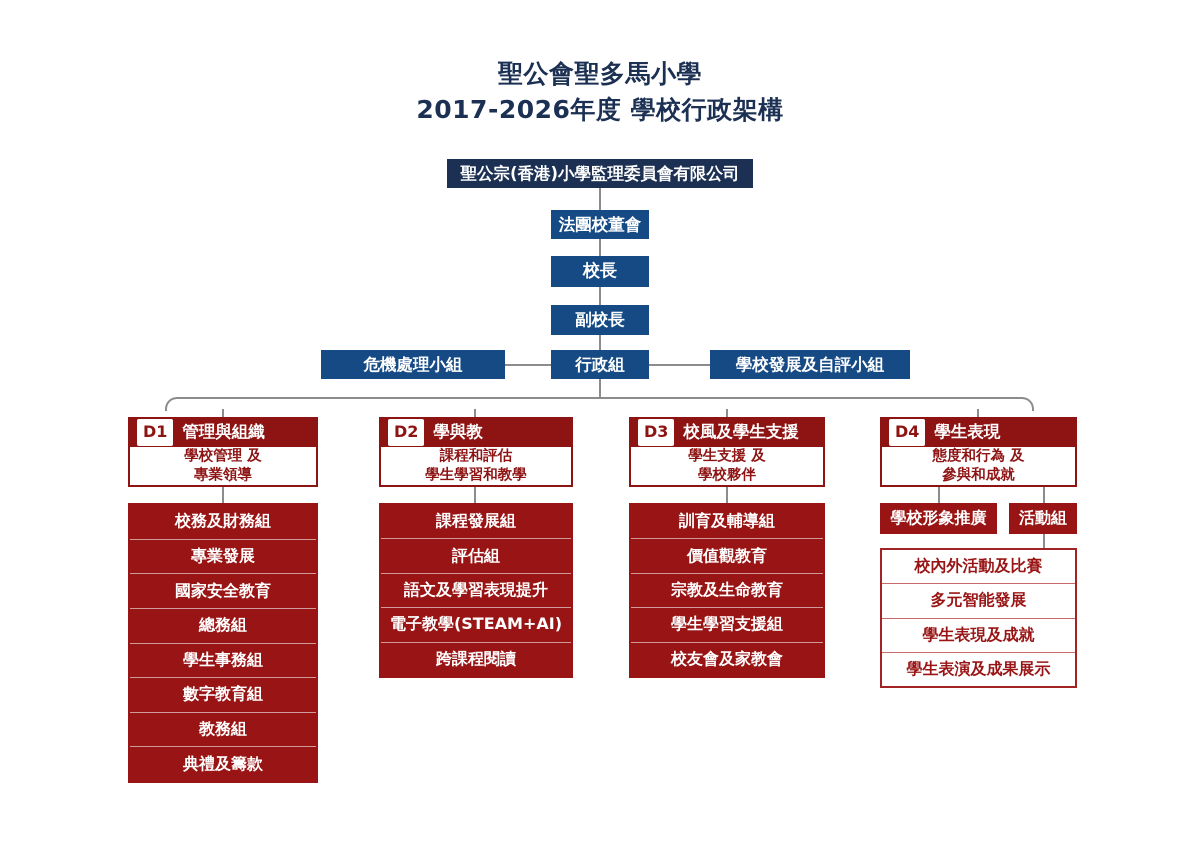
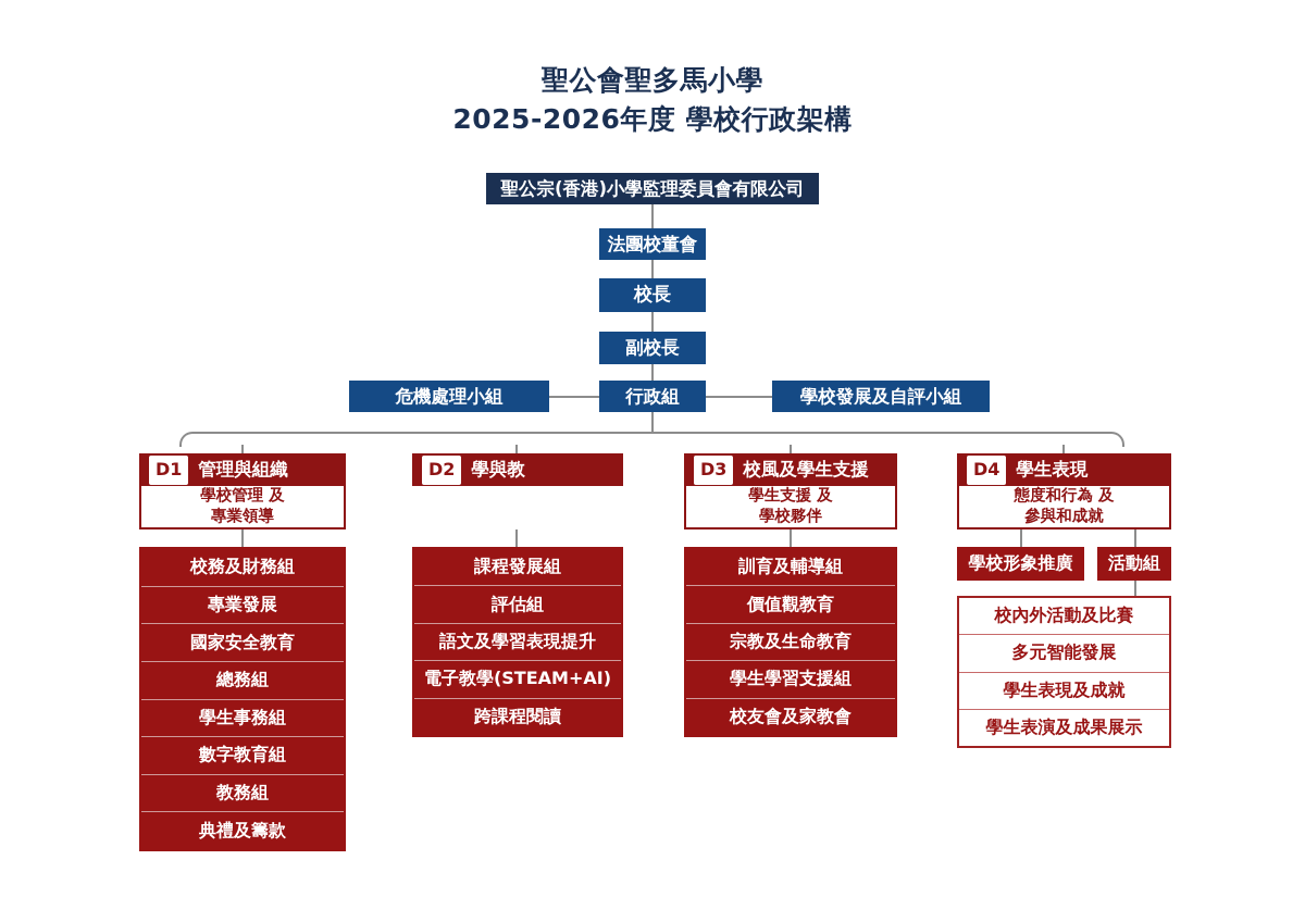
  聖公會聖多馬小學
- 2017-2026年度 學校行政架構
+ 2025-2026年度 學校行政架構
  聖公宗(香港)小學監理委員會有限公司
  法團校董會
  校長
  副校長
  危機處理小組
  行政組
  學校發展及自評小組
  D1
  管理與組織
  學校管理 及
  專業領導
  校務及財務組
  專業發展
  國家安全教育
  總務組
  學生事務組
  數字教育組
  教務組
  典禮及籌款
  D2
  學與教
- 課程和評估
- 學生學習和教學
  課程發展組
  評估組
  語文及學習表現提升
  電子教學(STEAM+AI)
  跨課程閱讀
  D3
  校風及學生支援
  學生支援 及
  學校夥伴
  訓育及輔導組
  價值觀教育
  宗教及生命教育
  學生學習支援組
  校友會及家教會
  D4
  學生表現
  態度和行為 及
  參與和成就
  學校形象推廣
  活動組
  校內外活動及比賽
  多元智能發展
  學生表現及成就
  學生表演及成果展示
